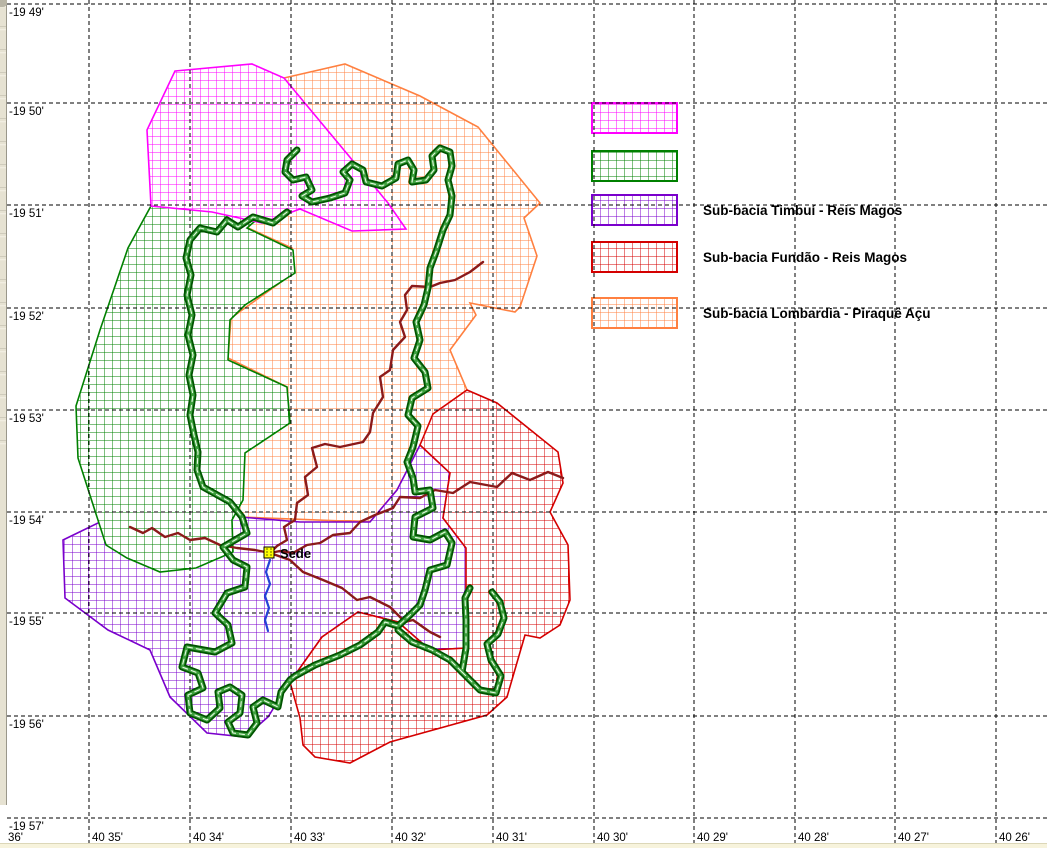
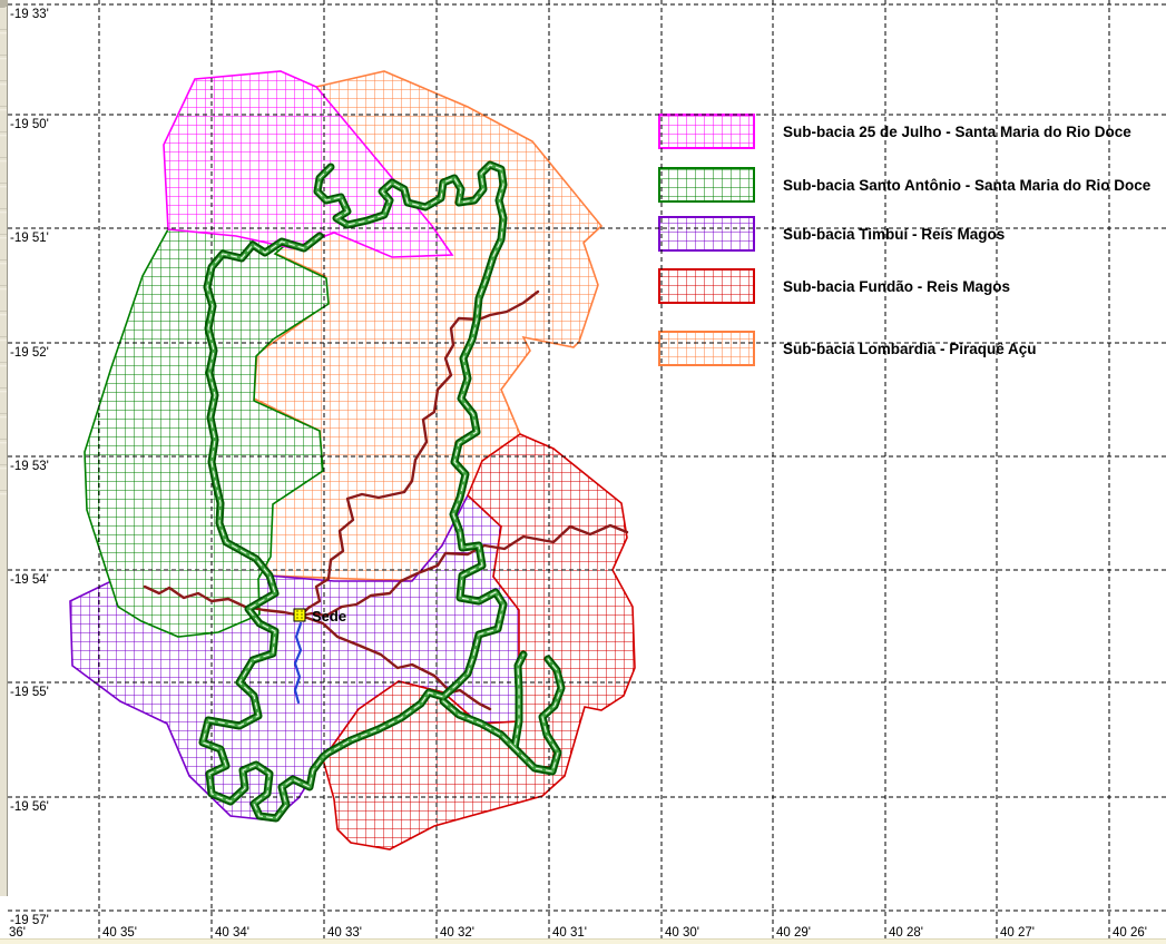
  Sede
- -19 49'
+ -19 33'
  -19 50'
  -19 51'
  -19 52'
  -19 53'
  -19 54'
  -19 55'
  -19 56'
  -19 57'
  36'
  40 35'
  40 34'
  40 33'
  40 32'
  40 31'
  40 30'
  40 29'
  40 28'
  40 27'
  40 26'
+ Sub-bacia 25 de Julho - Santa Maria do Rio Doce
+ Sub-bacia Santo Antônio - Santa Maria do Rio Doce
  Sub-bacia Timbuí - Reis Magos
  Sub-bacia Fundão - Reis Magos
  Sub-bacia Lombardia - Piraquê Açu
